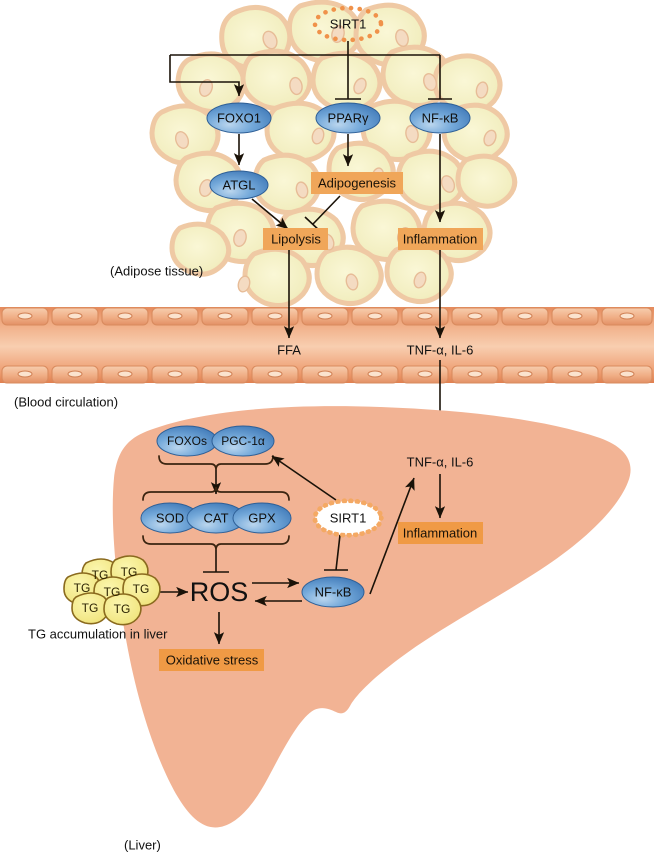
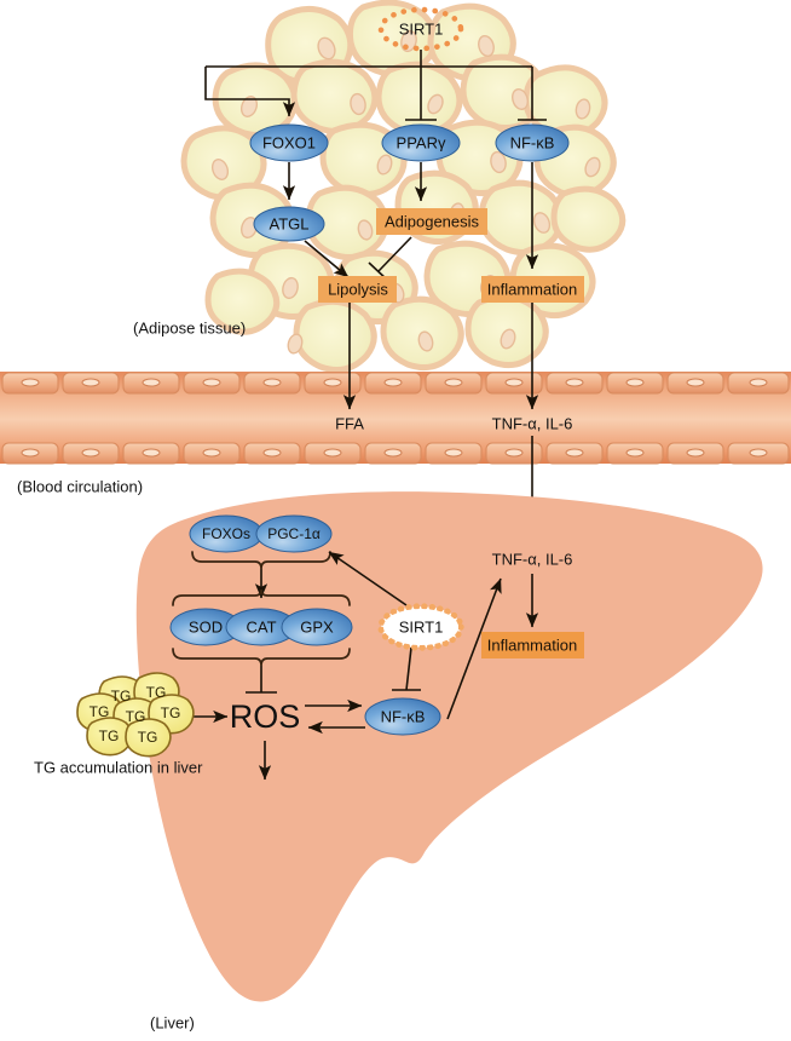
  SIRT1
  FOXO1
  PPARγ
  NF-κB
  ATGL
  Adipogenesis
  Lipolysis
  Inflammation
  (Adipose tissue)
  FFA
  TNF-α, IL-6
  (Blood circulation)
  TG
  TG
  TG
  TG
  TG
  TG
  TG
  TG accumulation in liver
  FOXOs
  PGC-1α
  SOD
  CAT
  GPX
  SIRT1
  ROS
  NF-κB
- Oxidative stress
  TNF-α, IL-6
  Inflammation
  (Liver)
